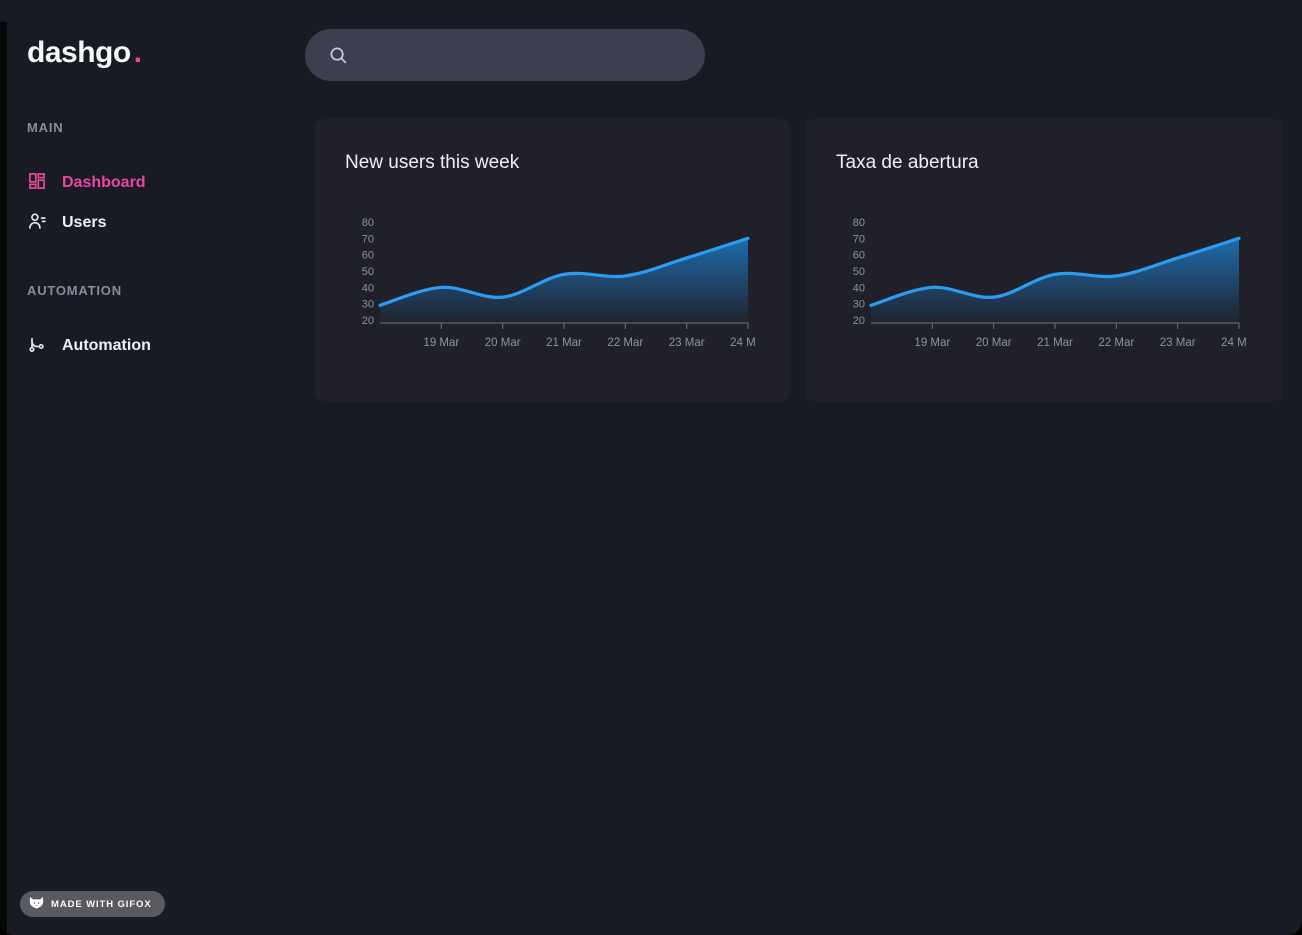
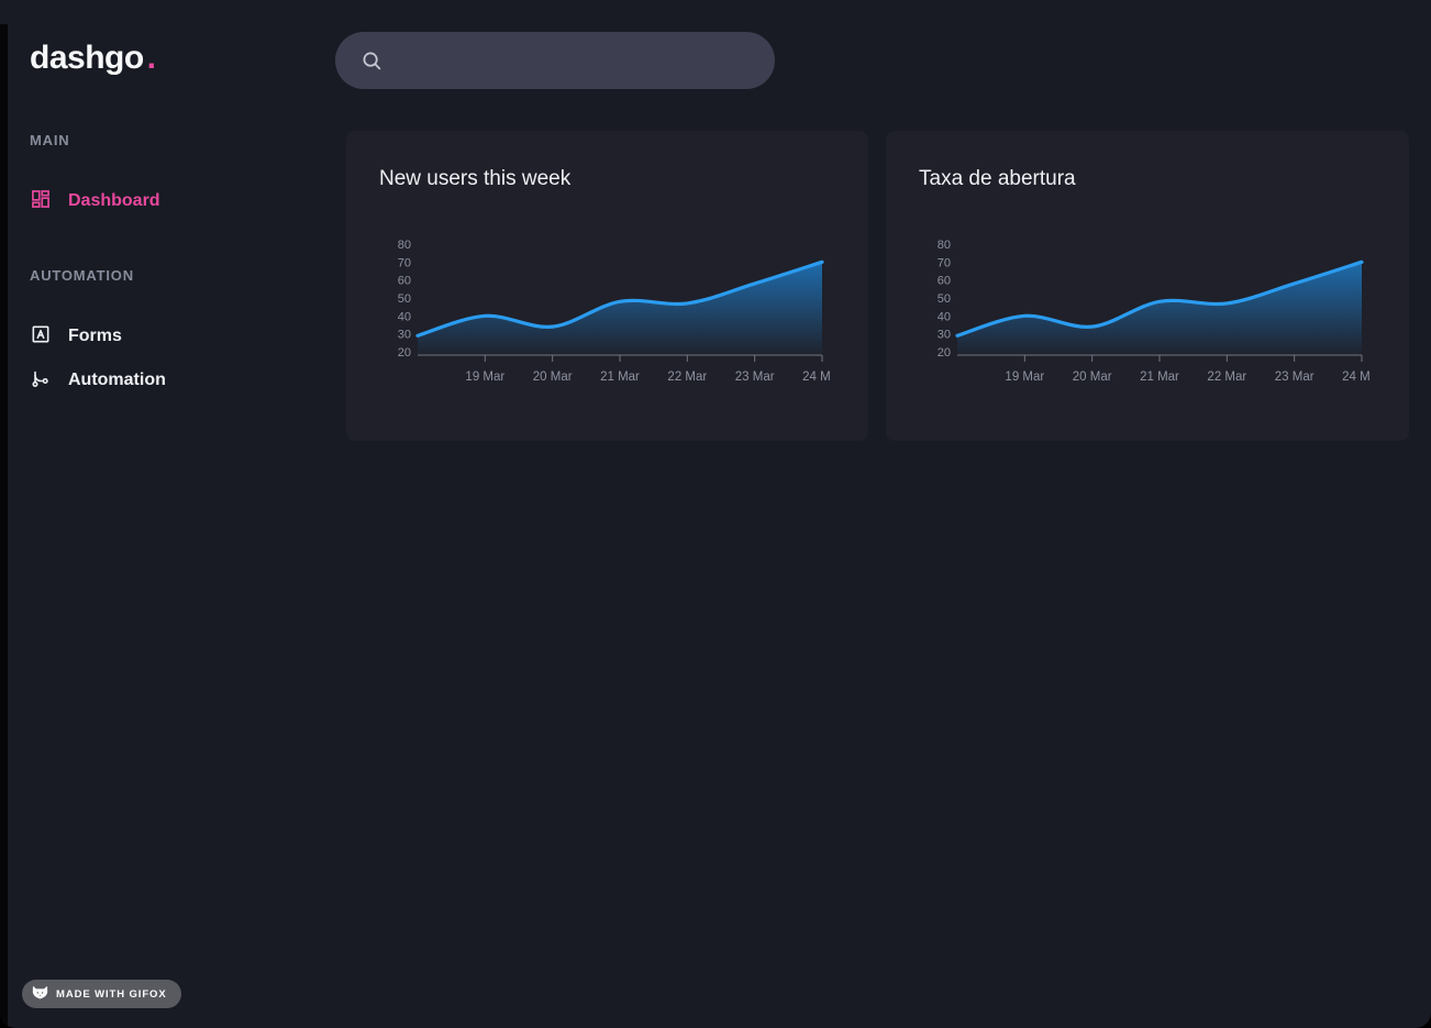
  dashgo.
  MAIN
  Dashboard
- Users
  AUTOMATION
+ Forms
  Automation
  New users this week
  80
  70
  60
  50
  40
  30
  20
  19 Mar
  20 Mar
  21 Mar
  22 Mar
  23 Mar
  Taxa de abertura
  80
  70
  60
  50
  40
  30
  20
  19 Mar
  20 Mar
  21 Mar
  22 Mar
  23 Mar
  MADE WITH GIFOX
